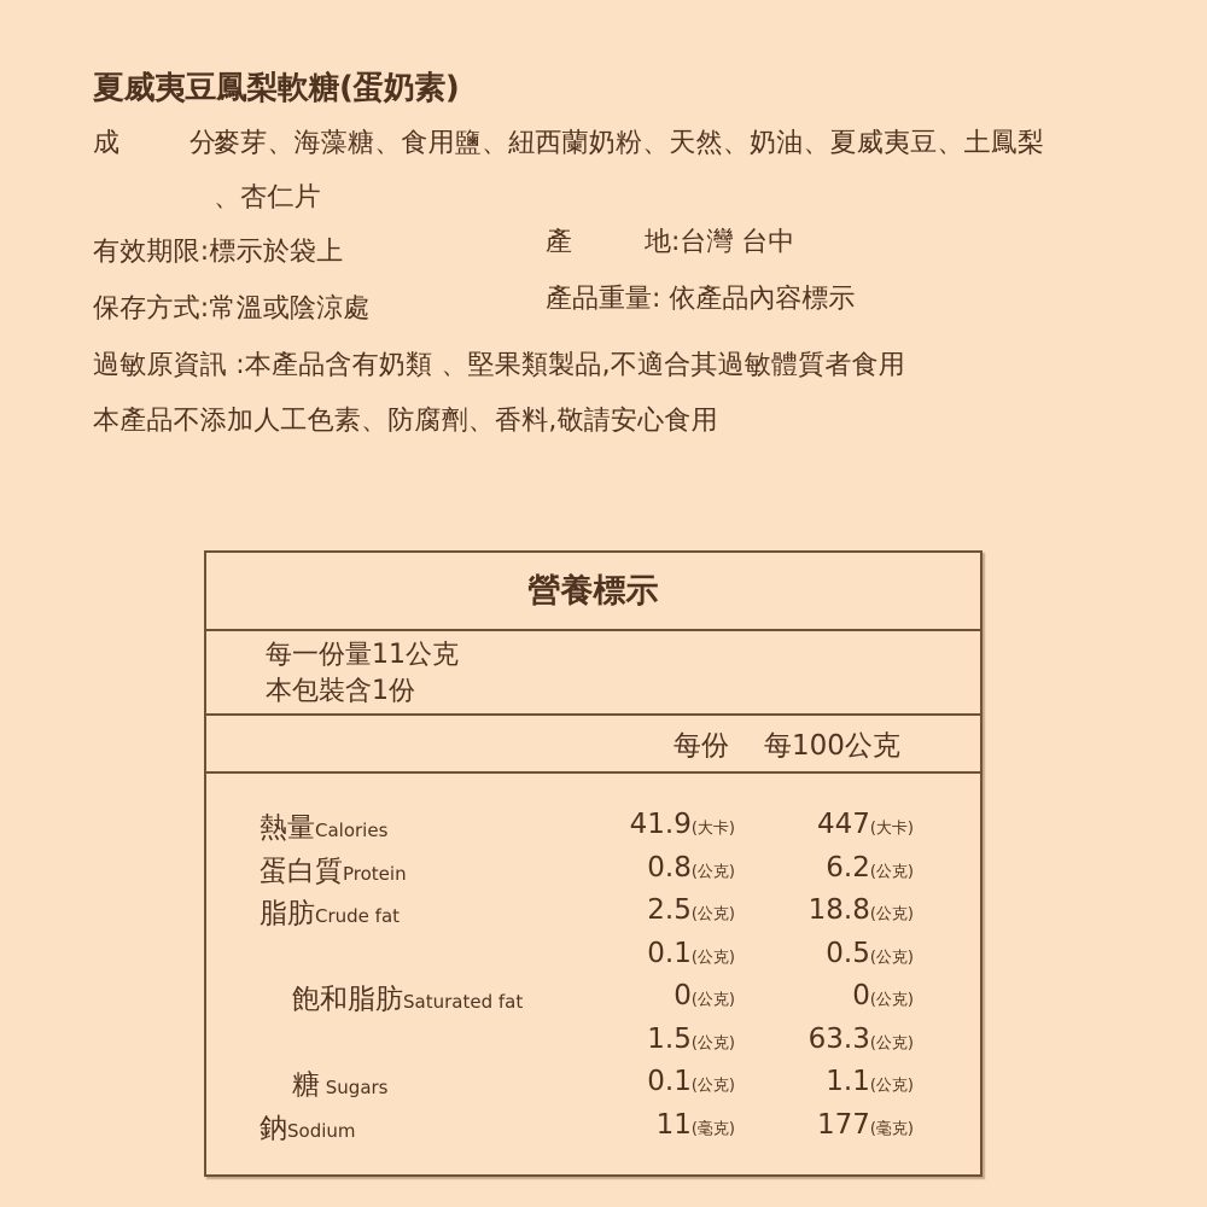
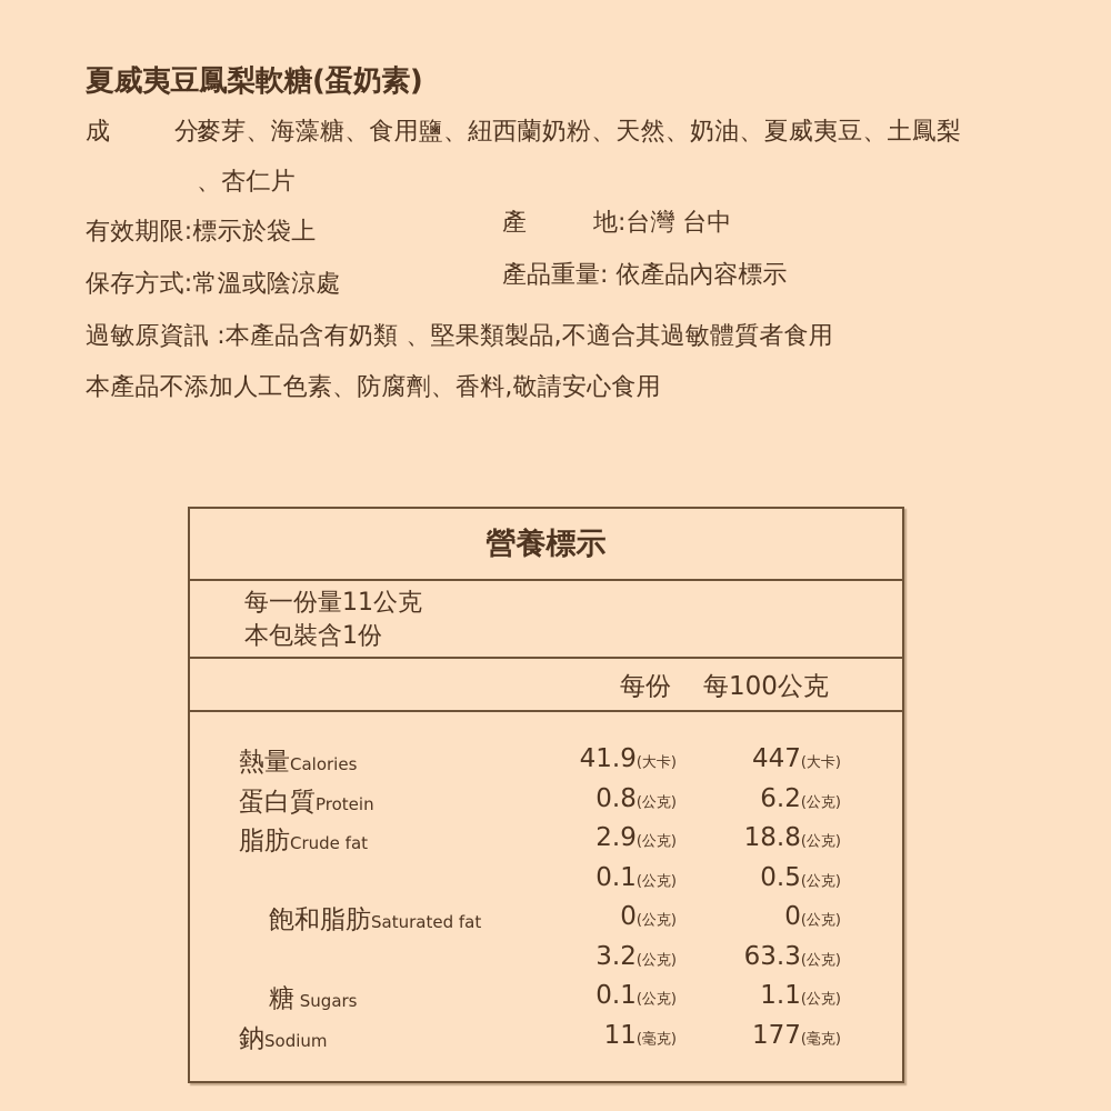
  夏威夷豆鳳梨軟糖(蛋奶素)
  成 分:麥芽、海藻糖、食用鹽、紐西蘭奶粉、天然、奶油、夏威夷豆、土鳳梨
  、杏仁片
  有效期限:標示於袋上
  產 地:台灣 台中
  保存方式:常溫或陰涼處
  產品重量: 依產品內容標示
  過敏原資訊 :本產品含有奶類 、堅果類製品,不適合其過敏體質者食用
  本產品不添加人工色素、防腐劑、香料,敬請安心食用
  營養標示
  每一份量11公克
  本包裝含1份
  每份
  每100公克
  熱量Calories
  41.9(大卡)
  447(大卡)
  蛋白質Protein
  0.8(公克)
  6.2(公克)
  脂肪Crude fat
- 2.5(公克)
+ 2.9(公克)
  18.8(公克)
  0.1(公克)
  0.5(公克)
  飽和脂肪Saturated fat
  0(公克)
  0(公克)
- 1.5(公克)
+ 3.2(公克)
  63.3(公克)
  糖 Sugars
  0.1(公克)
  1.1(公克)
  鈉Sodium
  11(毫克)
  177(毫克)
